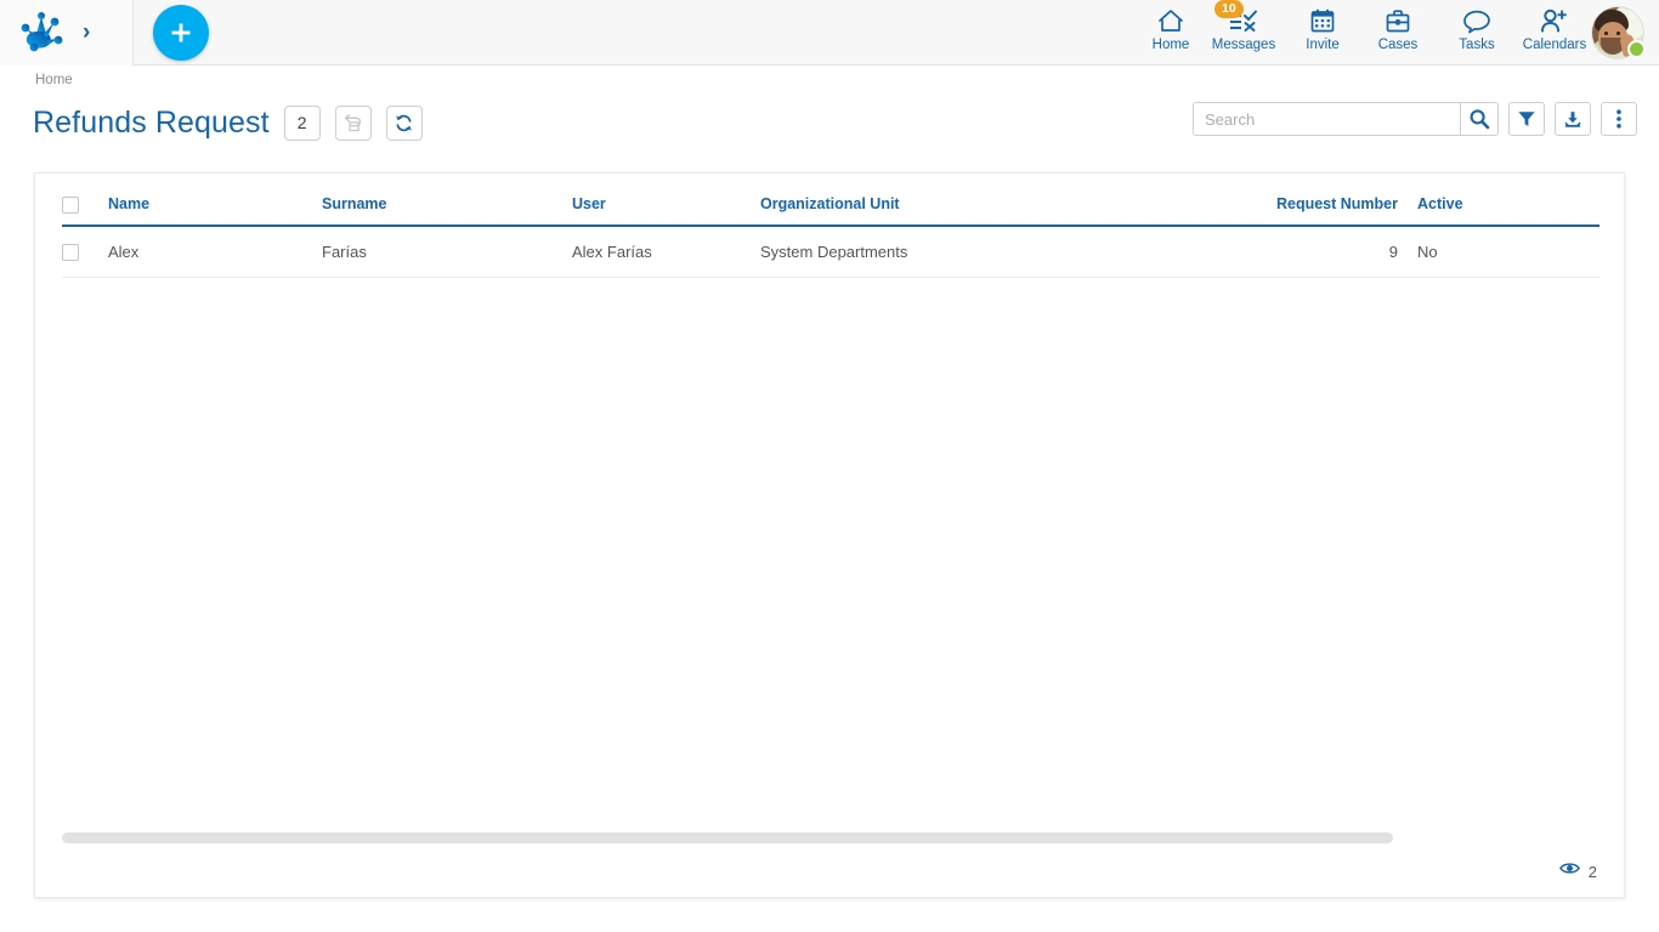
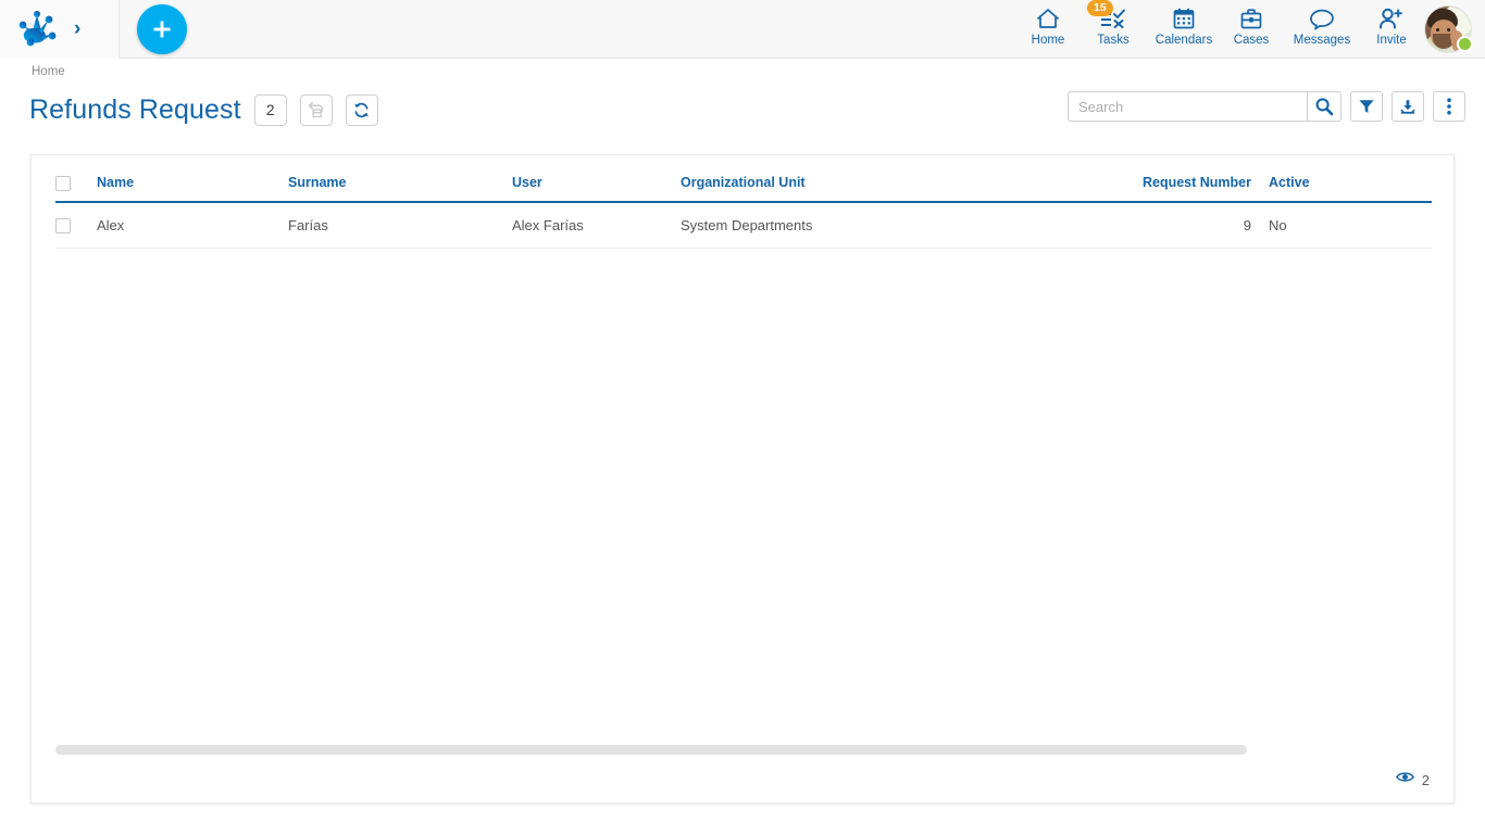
  ›
  Home
- 10
+ 15
- Messages
+ Tasks
- Invite
+ Calendars
  Cases
- Tasks
+ Messages
- Calendars
+ Invite
  Home
  Refunds Request
  2
  Search
  	Name	Surname	User	Organizational Unit	Request Number	Active
  	Alex	Farías	Alex Farías	System Departments	9	No
  2
